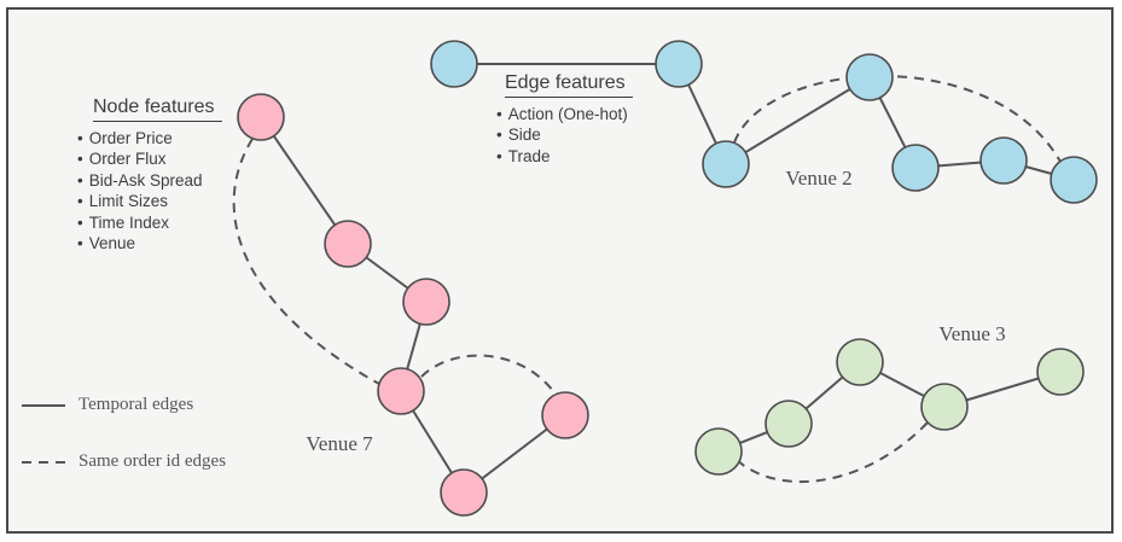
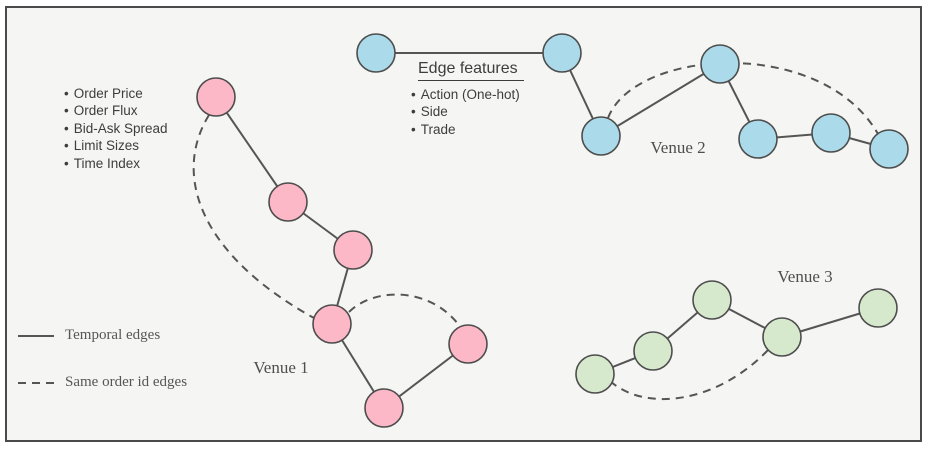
- Node features
  Order Price
  Order Flux
  Bid-Ask Spread
  Limit Sizes
  Time Index
- Venue
  Edge features
  Action (One-hot)
  Side
  Trade
  Temporal edges
  Same order id edges
- Venue 7
+ Venue 1
  Venue 2
  Venue 3
